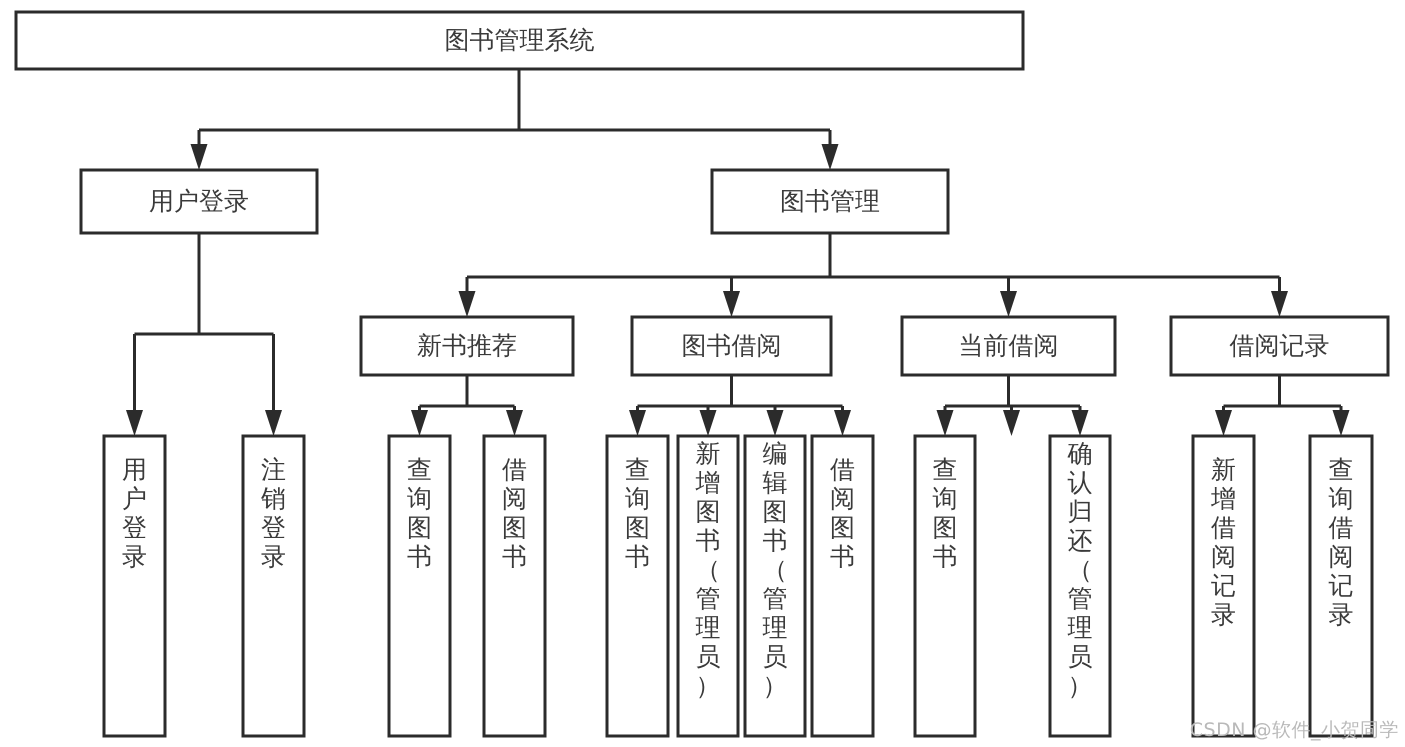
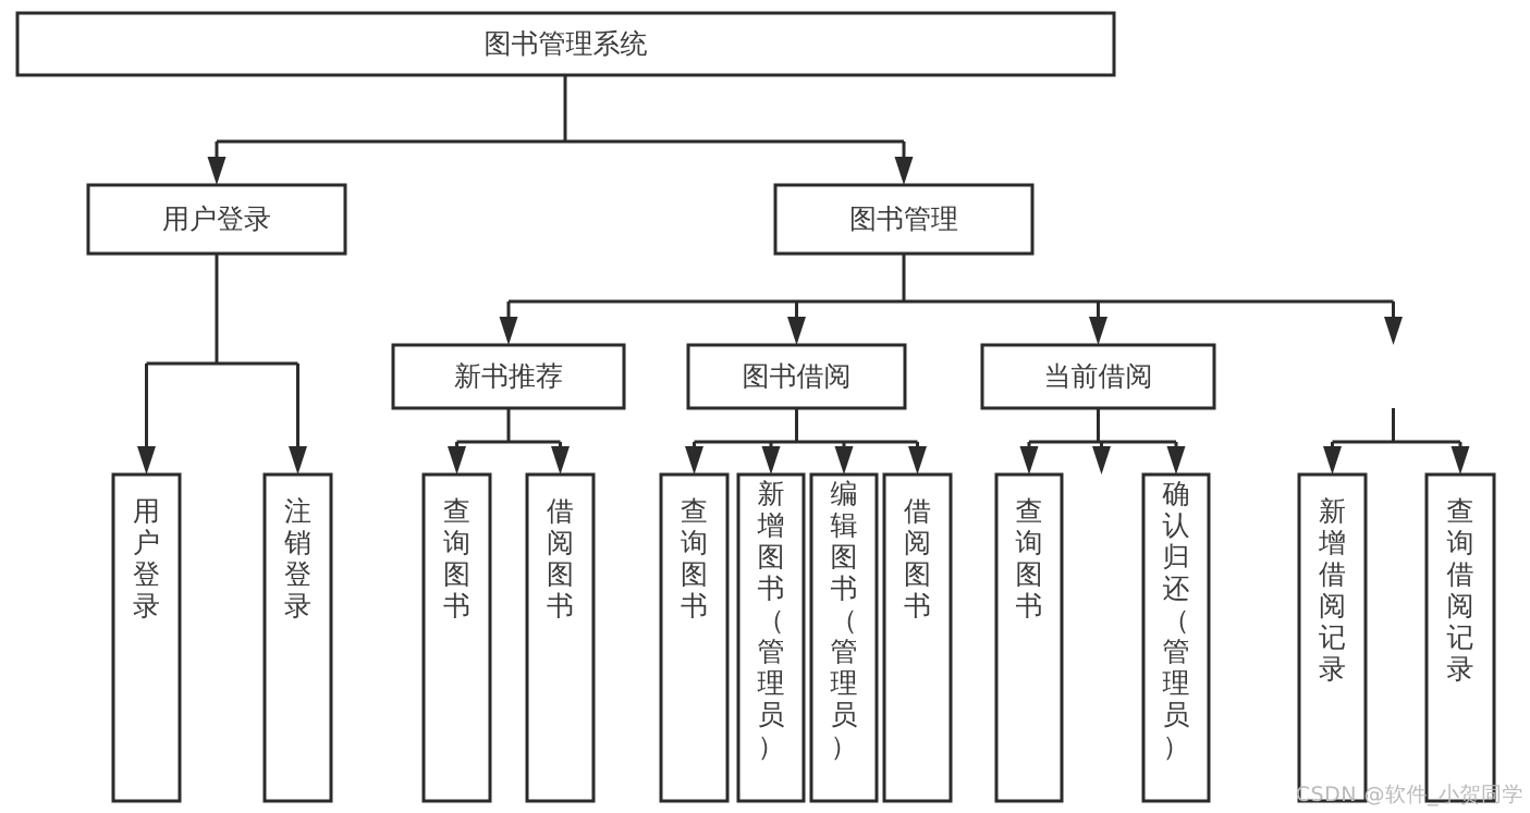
  图书管理系统
  用户登录
  图书管理
  新书推荐
  图书借阅
  当前借阅
- 借阅记录
  用户登录
  注销登录
  查询图书
  借阅图书
  查询图书
  新增图书（管理员）
  编辑图书（管理员）
  借阅图书
  查询图书
  确认归还（管理员）
  新增借阅记录
  查询借阅记录
  CSDN @软件_小贺同学
